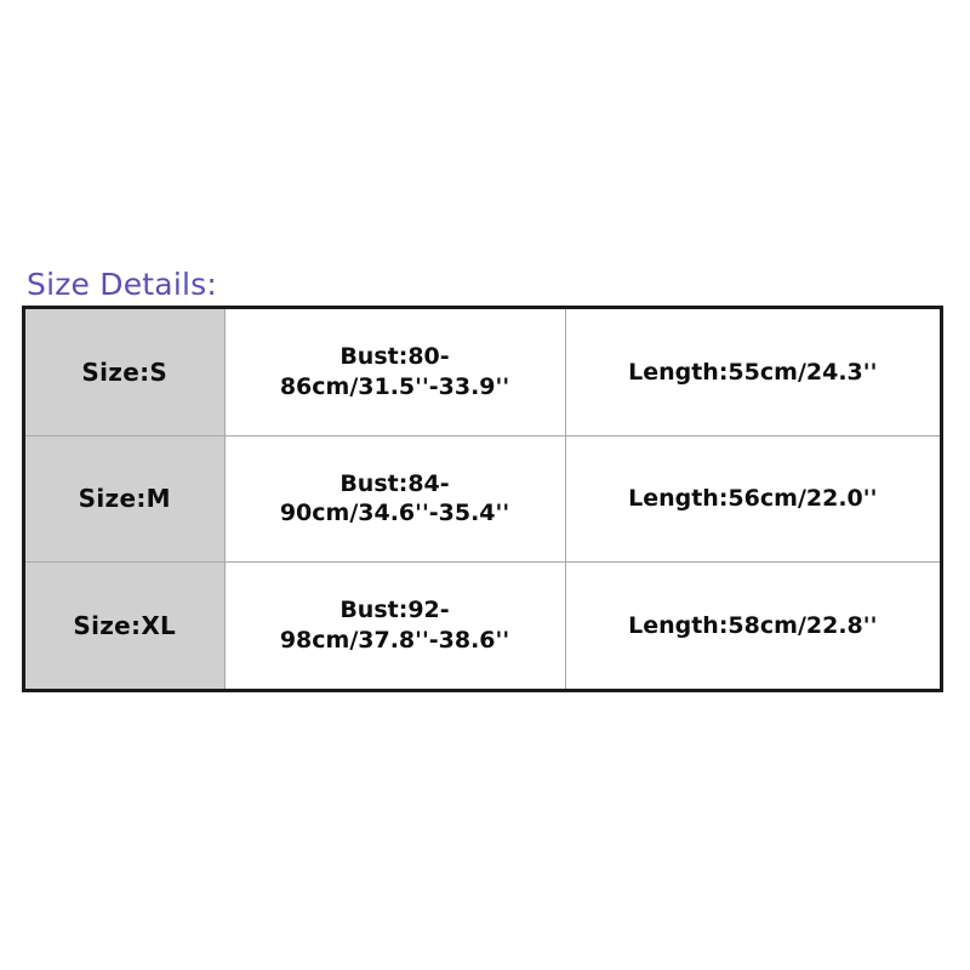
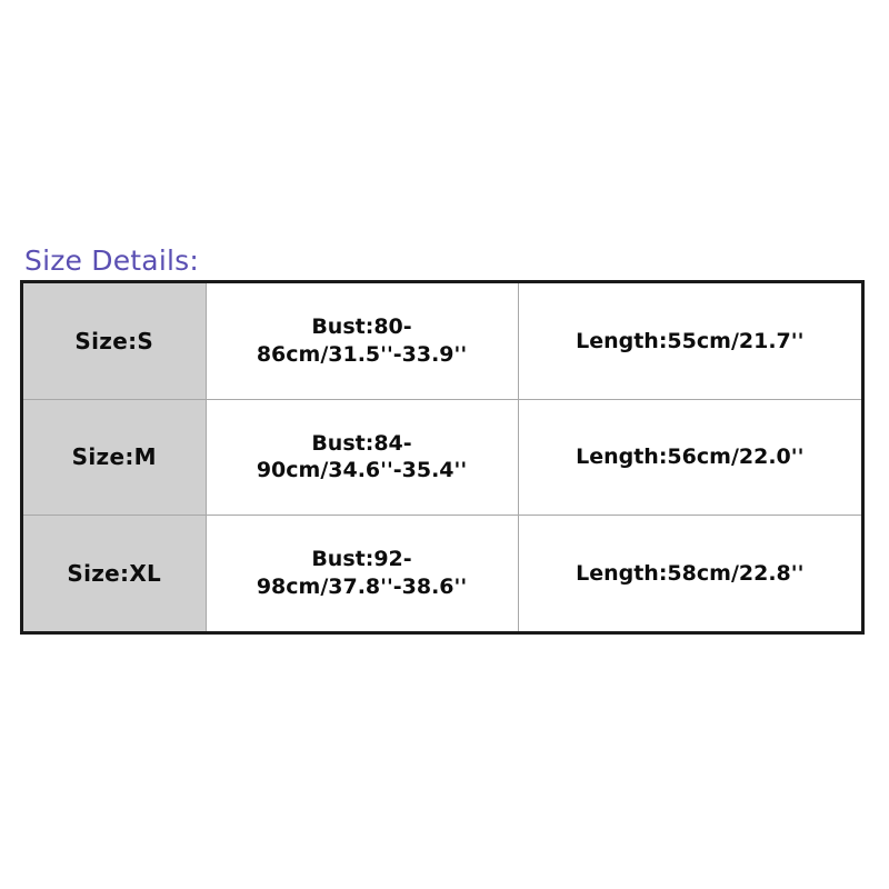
  Size Details:
- Size:S	Bust:80- 86cm/31.5''-33.9''	Length:55cm/24.3''
+ Size:S	Bust:80- 86cm/31.5''-33.9''	Length:55cm/21.7''
  Size:M	Bust:84- 90cm/34.6''-35.4''	Length:56cm/22.0''
  Size:XL	Bust:92- 98cm/37.8''-38.6''	Length:58cm/22.8''
